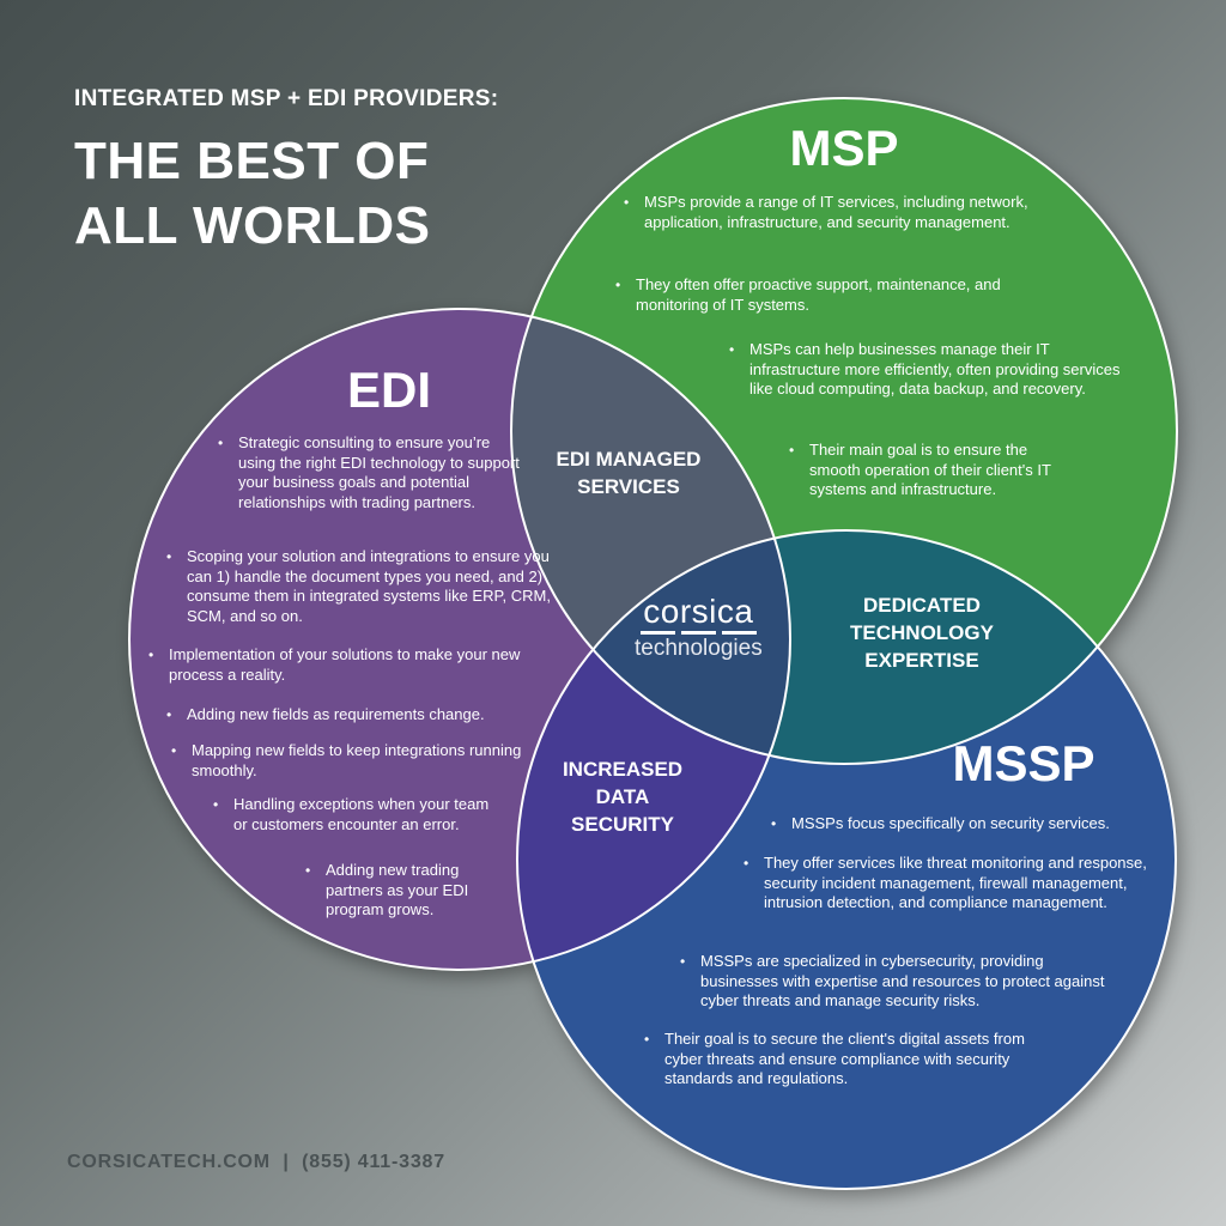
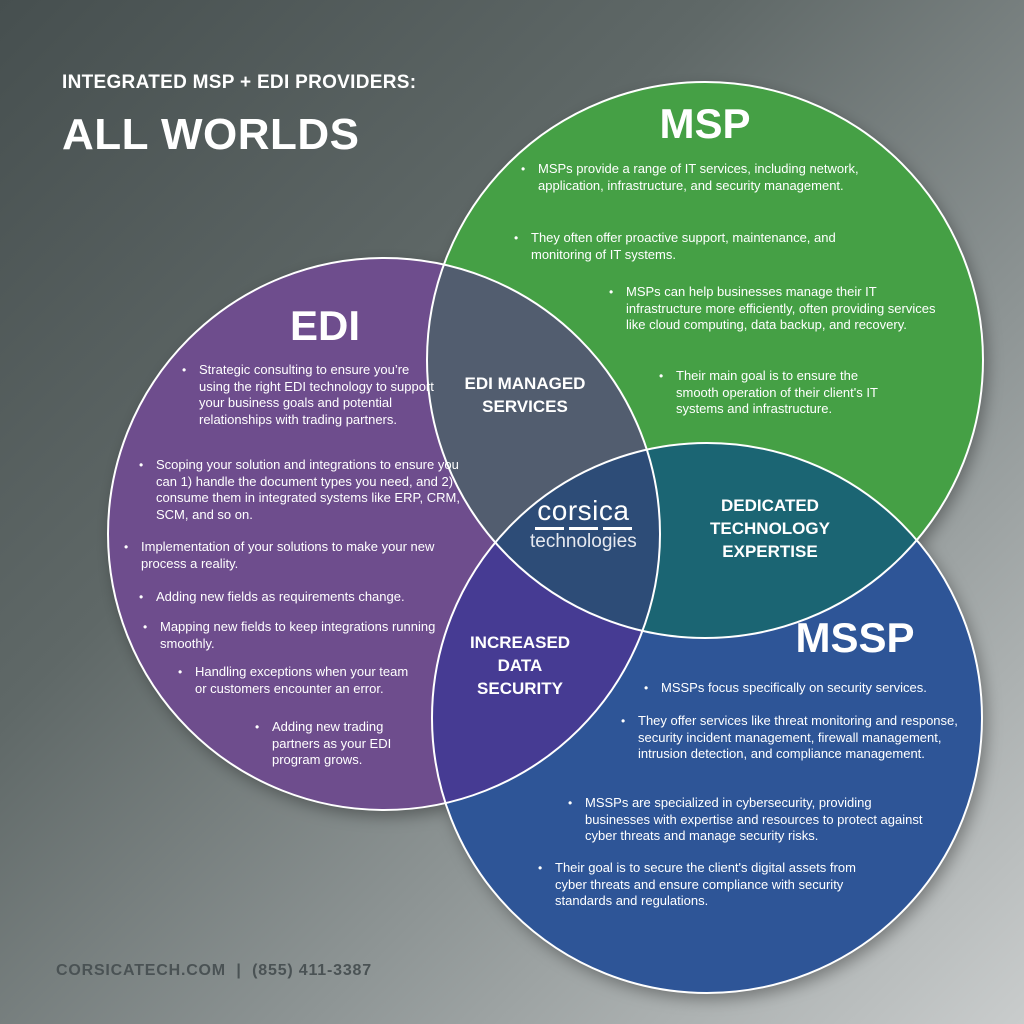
  INTEGRATED MSP + EDI PROVIDERS:
- THE BEST OF
  ALL WORLDS
  MSP
  MSPs provide a range of IT services, including network, application, infrastructure, and security management.
  They often offer proactive support, maintenance, and monitoring of IT systems.
  MSPs can help businesses manage their IT infrastructure more efficiently, often providing services like cloud computing, data backup, and recovery.
  Their main goal is to ensure the smooth operation of their client's IT systems and infrastructure.
  EDI
  Strategic consulting to ensure you’re using the right EDI technology to support your business goals and potential relationships with trading partners.
  Scoping your solution and integrations to ensure you can 1) handle the document types you need, and 2) consume them in integrated systems like ERP, CRM, SCM, and so on.
  Implementation of your solutions to make your new process a reality.
  Adding new fields as requirements change.
  Mapping new fields to keep integrations running smoothly.
  Handling exceptions when your team or customers encounter an error.
  Adding new trading partners as your EDI program grows.
  MSSP
  MSSPs focus specifically on security services.
  They offer services like threat monitoring and response, security incident management, firewall management, intrusion detection, and compliance management.
  MSSPs are specialized in cybersecurity, providing businesses with expertise and resources to protect against cyber threats and manage security risks.
  Their goal is to secure the client's digital assets from cyber threats and ensure compliance with security standards and regulations.
  EDI MANAGED
  SERVICES
  DEDICATED
  TECHNOLOGY
  EXPERTISE
  INCREASED
  DATA
  SECURITY
  corsica
  technologies
  CORSICATECH.COM | (855) 411-3387
